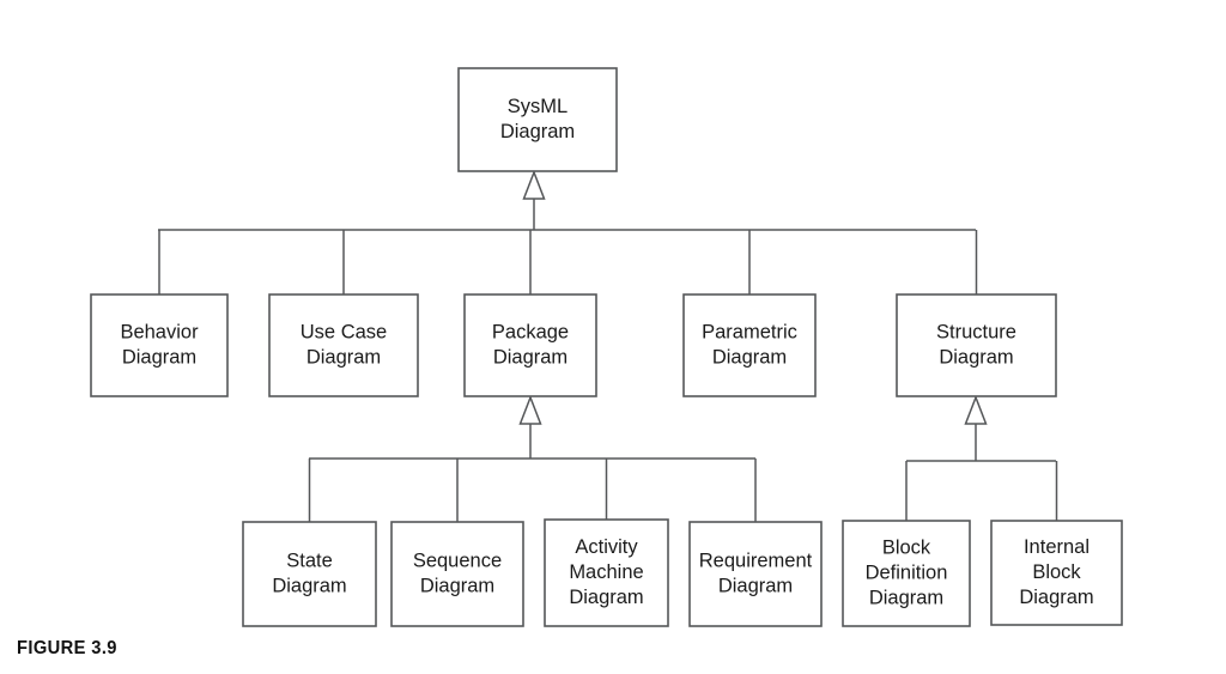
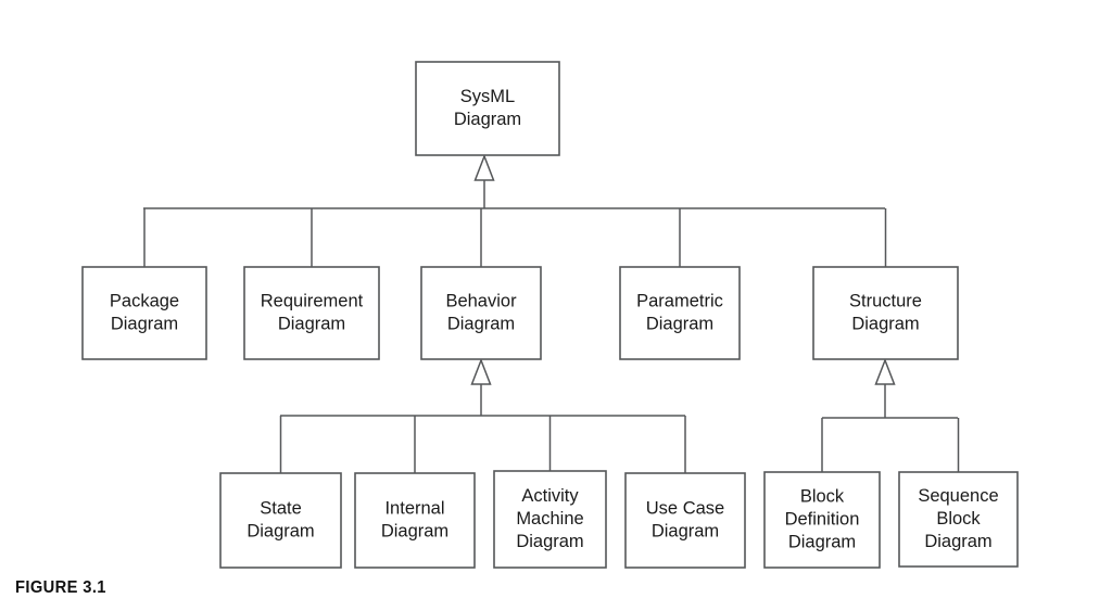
  SysML
  Diagram
- Behavior
+ Package
  Diagram
- Use Case
+ Requirement
  Diagram
- Package
+ Behavior
  Diagram
  Parametric
  Diagram
  Structure
  Diagram
  State
  Diagram
- Sequence
+ Internal
  Diagram
  Activity
  Machine
  Diagram
- Requirement
+ Use Case
  Diagram
  Block
  Definition
  Diagram
- Internal
+ Sequence
  Block
  Diagram
- FIGURE 3.9
+ FIGURE 3.1
